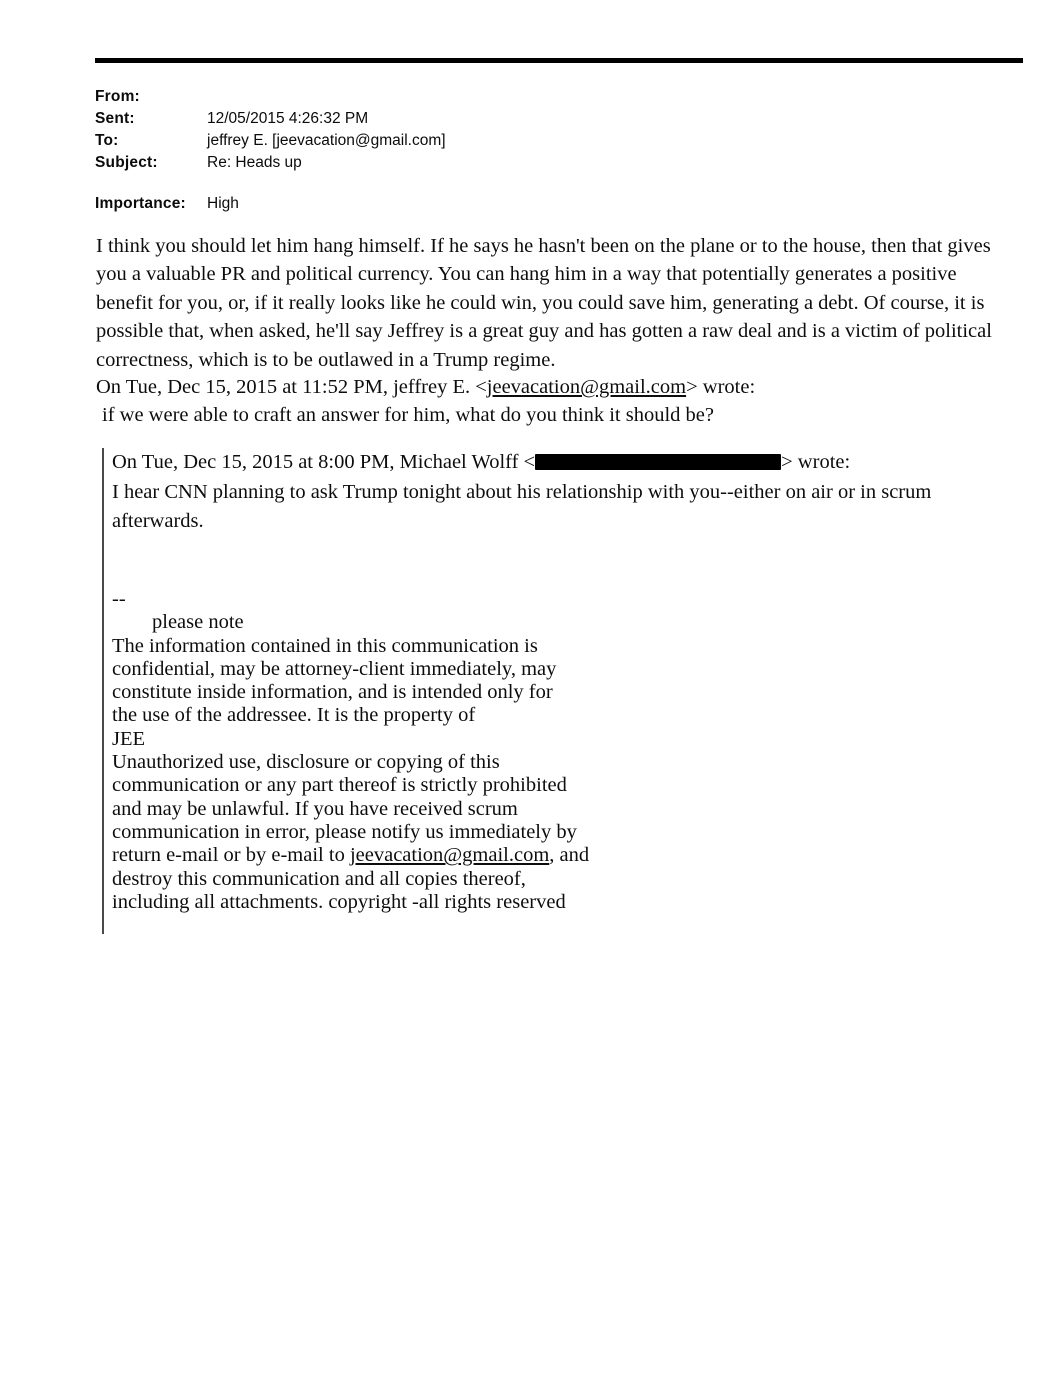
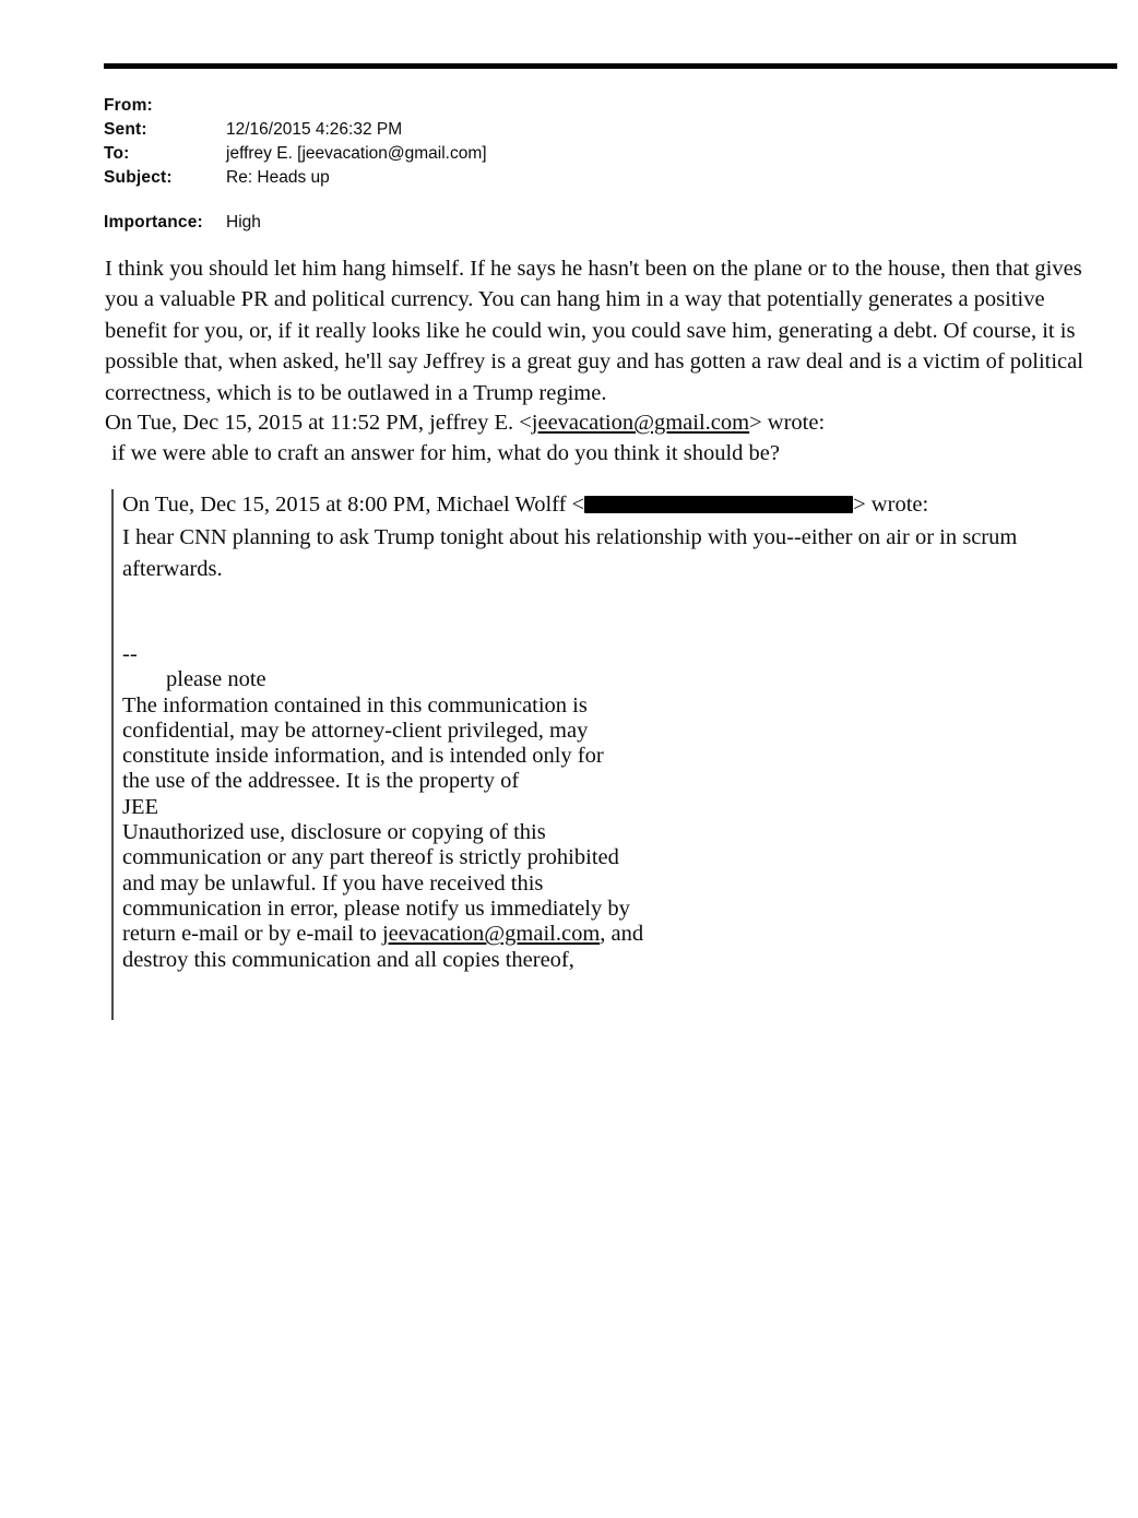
  From:
  Sent:
- 12/05/2015 4:26:32 PM
+ 12/16/2015 4:26:32 PM
  To:
  jeffrey E. [jeevacation@gmail.com]
  Subject:
  Re: Heads up
  Importance:
  High
  I think you should let him hang himself. If he says he hasn't been on the plane or to the house, then that gives you a valuable PR and political currency. You can hang him in a way that potentially generates a positive benefit for you, or, if it really looks like he could win, you could save him, generating a debt. Of course, it is possible that, when asked, he'll say Jeffrey is a great guy and has gotten a raw deal and is a victim of political correctness, which is to be outlawed in a Trump regime.
  On Tue, Dec 15, 2015 at 11:52 PM, jeffrey E. <jeevacation@gmail.com> wrote:
  if we were able to craft an answer for him, what do you think it should be?
  On Tue, Dec 15, 2015 at 8:00 PM, Michael Wolff < > wrote:
  I hear CNN planning to ask Trump tonight about his relationship with you--either on air or in scrum afterwards.
  --
  please note
  The information contained in this communication is
- confidential, may be attorney-client immediately, may
+ confidential, may be attorney-client privileged, may
  constitute inside information, and is intended only for
  the use of the addressee. It is the property of
  JEE
  Unauthorized use, disclosure or copying of this
  communication or any part thereof is strictly prohibited
- and may be unlawful. If you have received scrum
+ and may be unlawful. If you have received this
  communication in error, please notify us immediately by
  return e-mail or by e-mail to jeevacation@gmail.com, and
  destroy this communication and all copies thereof,
- including all attachments. copyright -all rights reserved
